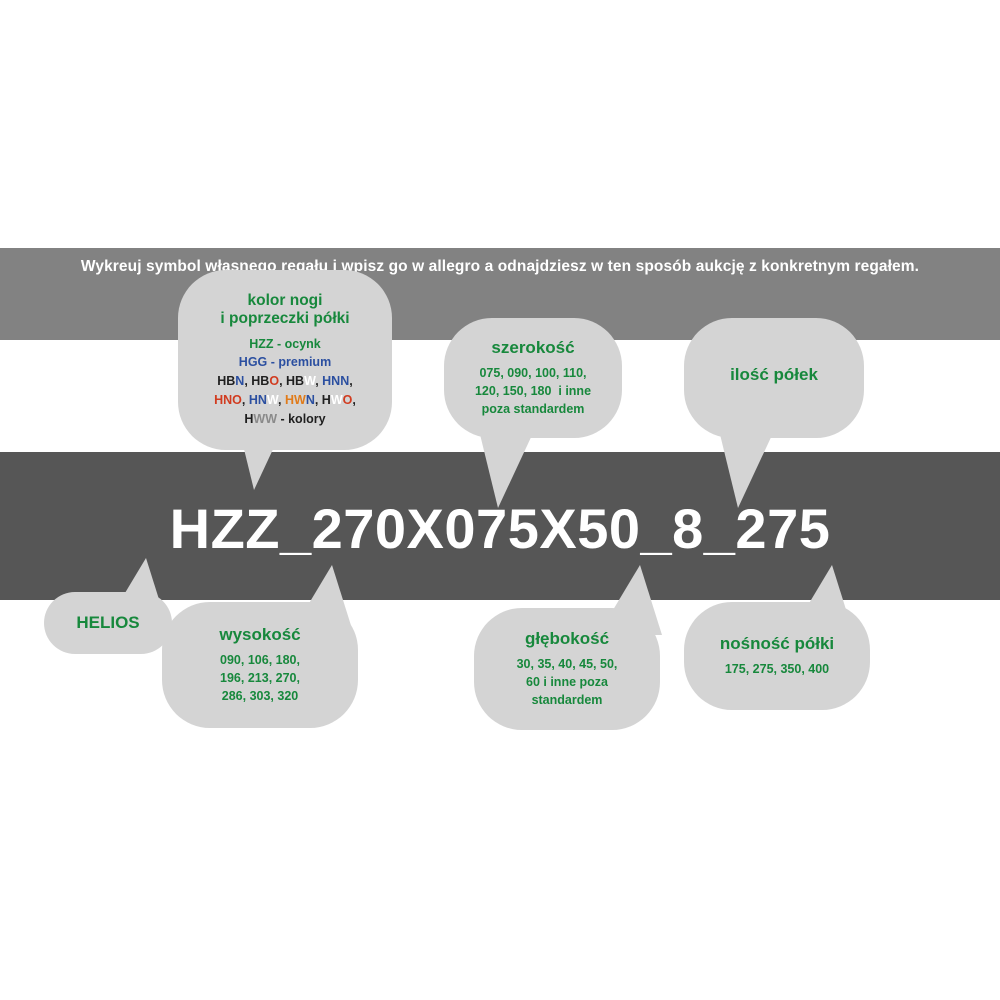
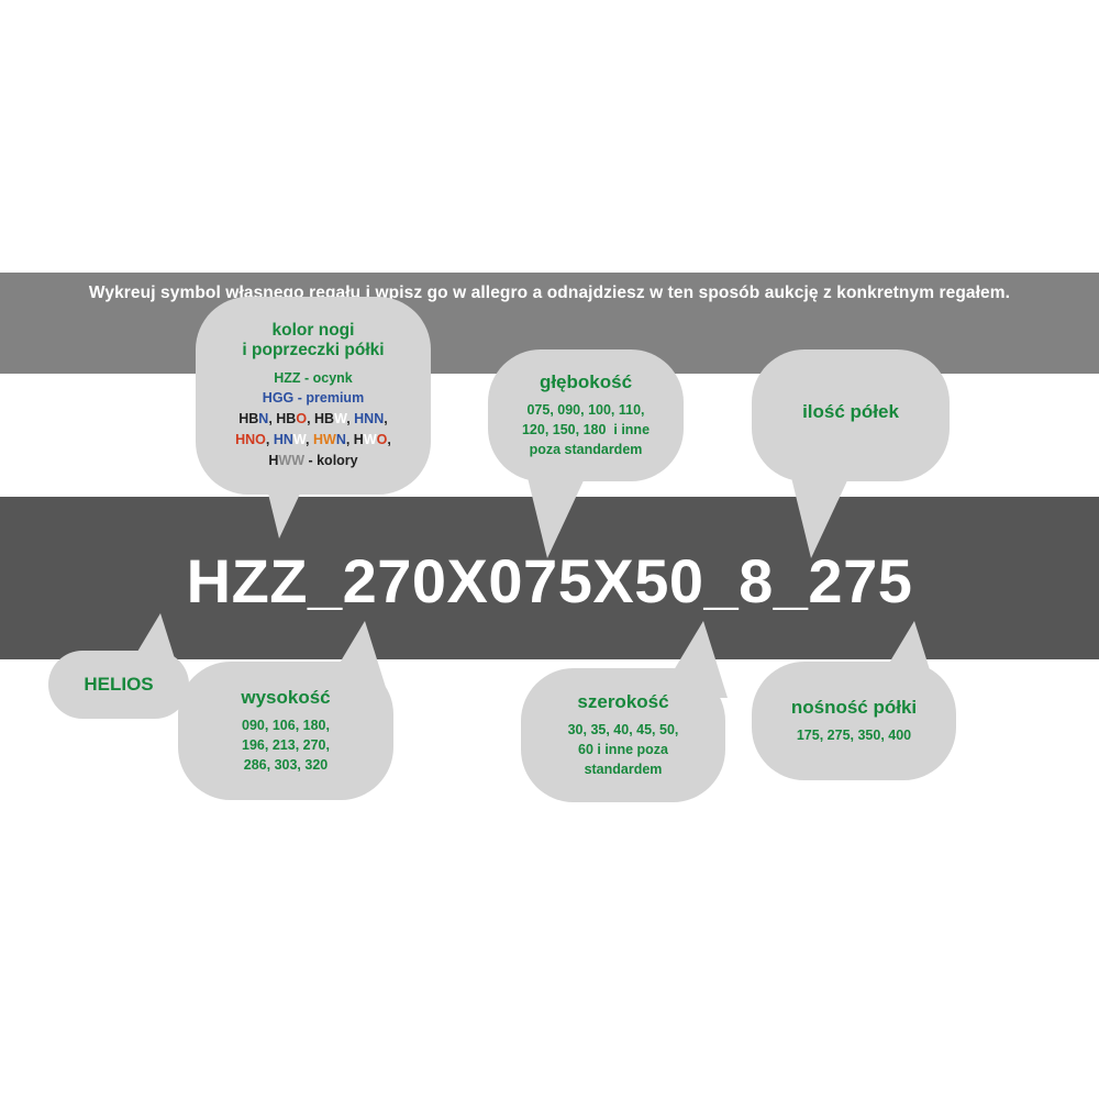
  Wykreuj symbol własnego regału i wpisz go w allegro a odnajdziesz w ten sposób aukcję z konkretnym regałem.
  HZZ_270X075X50_8_275
  kolor nogi
  i poprzeczki półki
  HZZ - ocynk
  HGG - premium
  HBN, HBO, HBW, HNN,
  HNO, HNW, HWN, HWO,
  HWW - kolory
- szerokość
+ głębokość
  075, 090, 100, 110,
  120, 150, 180 i inne
  poza standardem
  ilość półek
  HELIOS
  wysokość
  090, 106, 180,
  196, 213, 270,
  286, 303, 320
- głębokość
+ szerokość
  30, 35, 40, 45, 50,
  60 i inne poza
  standardem
  nośność półki
  175, 275, 350, 400
